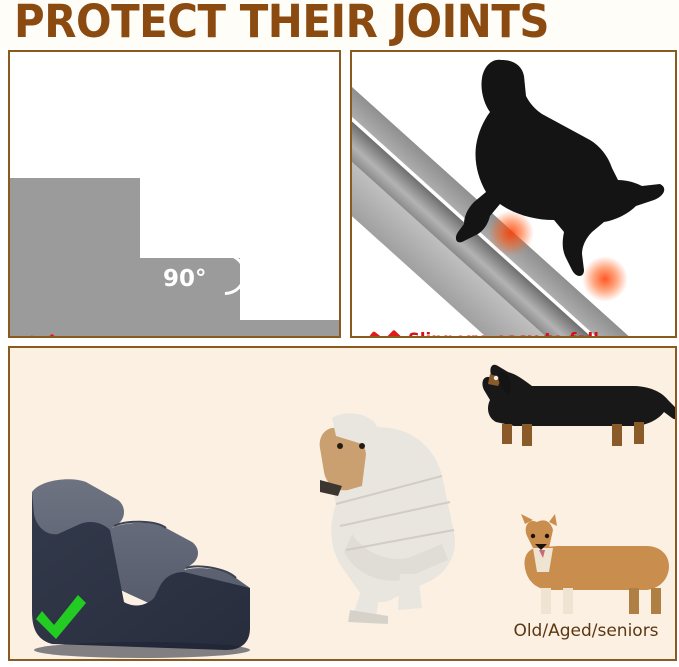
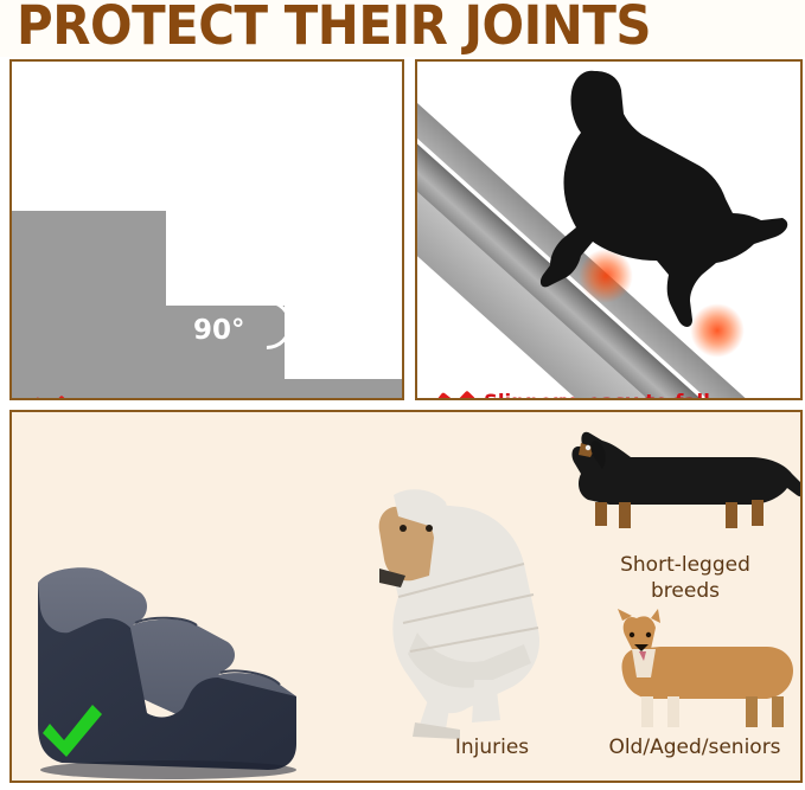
  PROTECT THEIR JOINTS
  90°
+ Short-legged
+ breeds
+ Injuries
  Old/Aged/seniors
